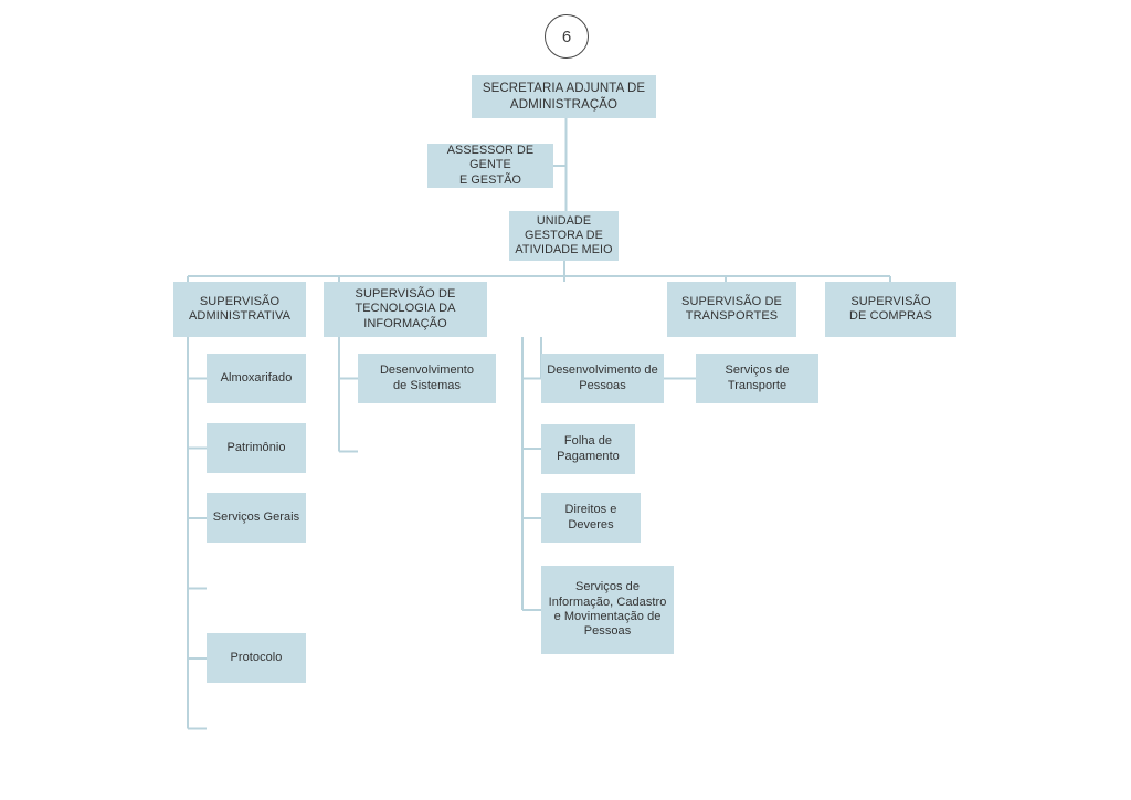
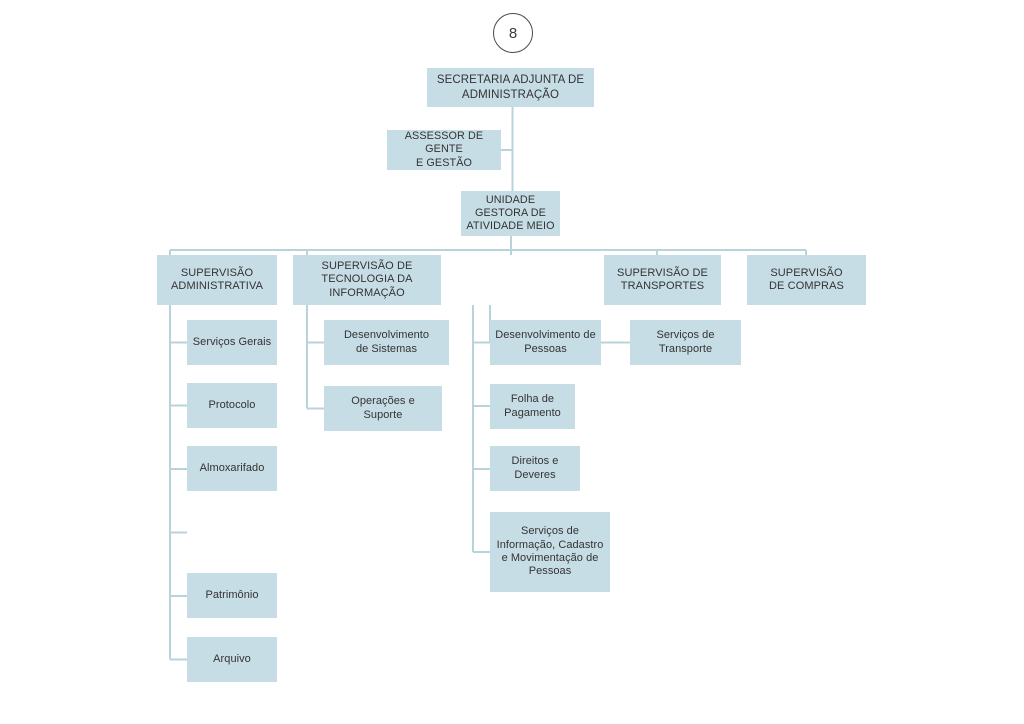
- 6
+ 8
  SECRETARIA ADJUNTA DE
  ADMINISTRAÇÃO
  ASSESSOR DE GENTE
  E GESTÃO
  UNIDADE
  GESTORA DE
  ATIVIDADE MEIO
  SUPERVISÃO
  ADMINISTRATIVA
  SUPERVISÃO DE
  TECNOLOGIA DA
  INFORMAÇÃO
  SUPERVISÃO DE
  TRANSPORTES
  SUPERVISÃO
  DE COMPRAS
- Almoxarifado
+ Serviços Gerais
- Patrimônio
+ Protocolo
- Serviços Gerais
+ Almoxarifado
- Protocolo
+ Patrimônio
+ Arquivo
  Desenvolvimento
  de Sistemas
+ Operações e
+ Suporte
  Desenvolvimento de
  Pessoas
  Folha de
  Pagamento
  Direitos e
  Deveres
  Serviços de
  Informação, Cadastro
  e Movimentação de
  Pessoas
  Serviços de
  Transporte
